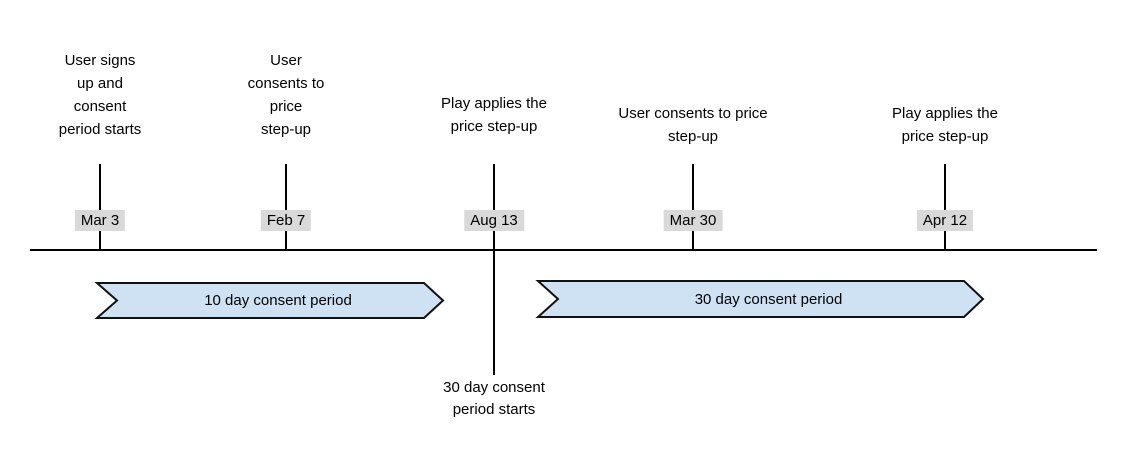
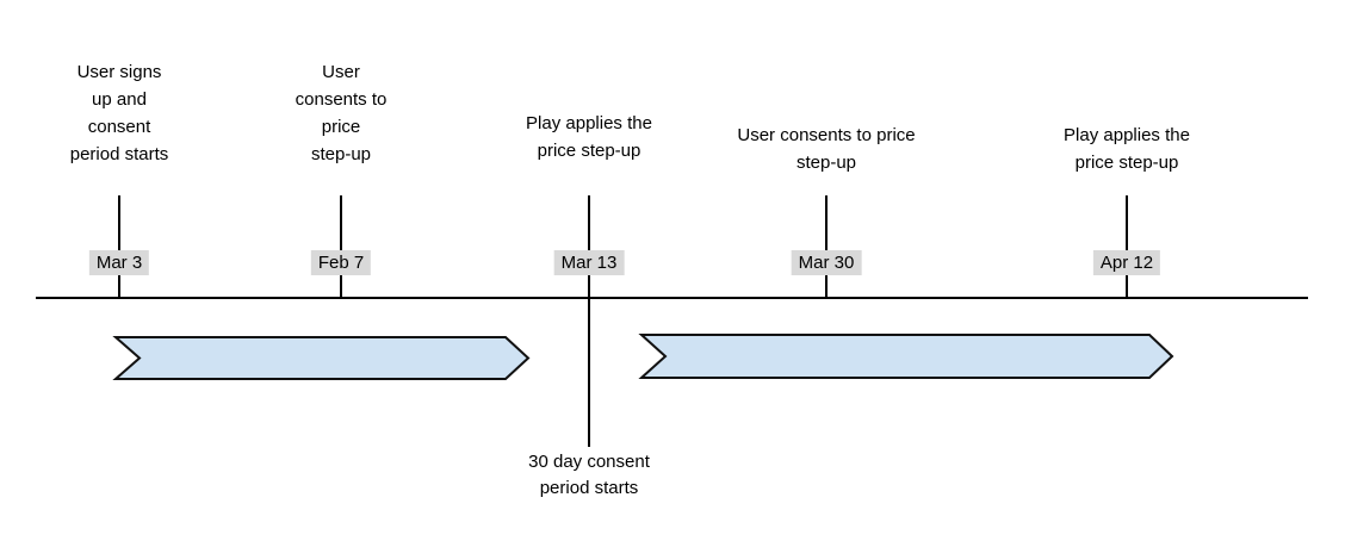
  User signs
  up and
  consent
  period starts
  User
  consents to
  price
  step-up
  Play applies the
  price step-up
  User consents to price
  step-up
  Play applies the
  price step-up
  Mar 3
  Feb 7
- Aug 13
+ Mar 13
  Mar 30
  Apr 12
- 10 day consent period
- 30 day consent period
  30 day consent
  period starts
